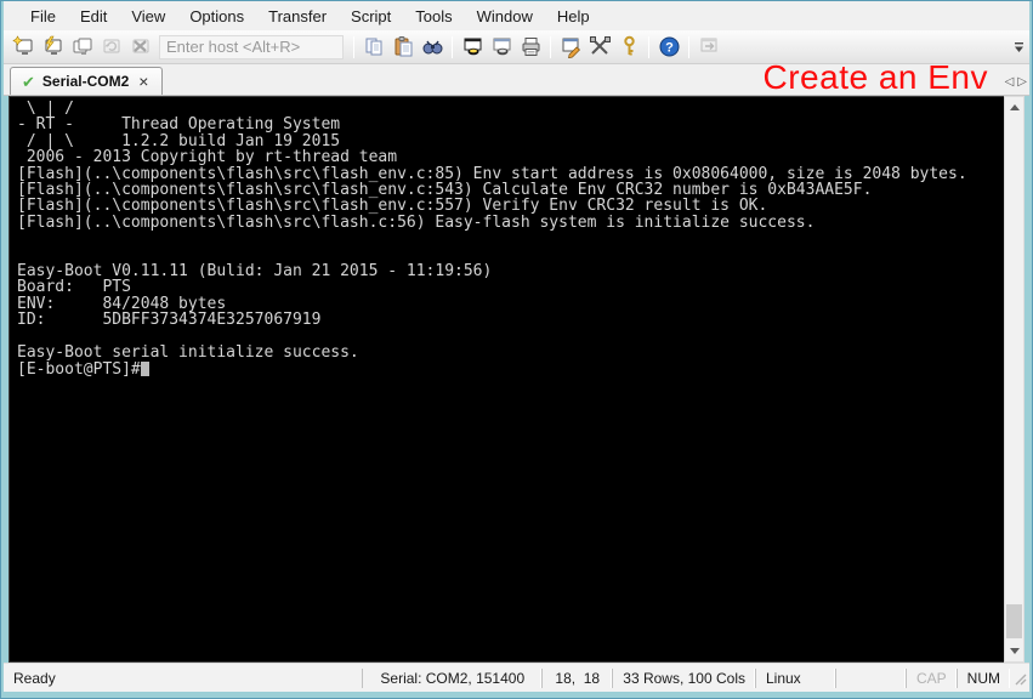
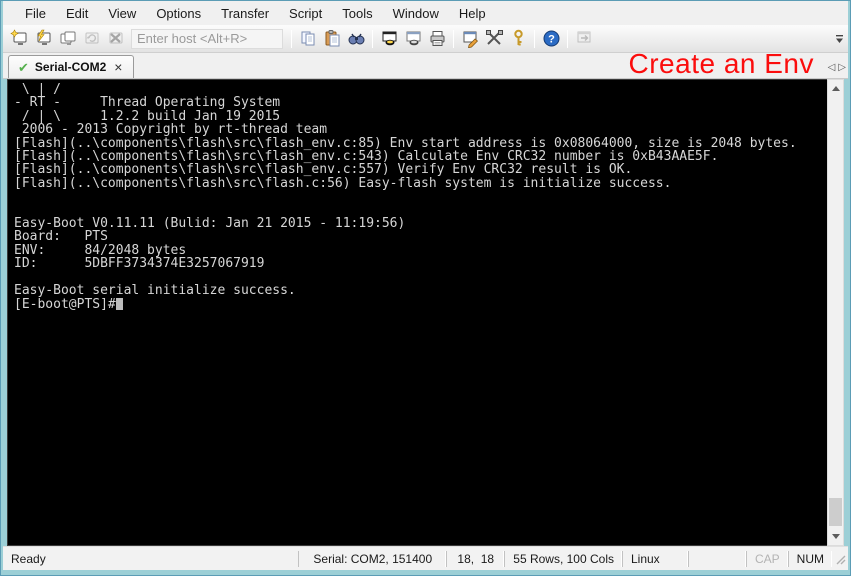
  File
  Edit
  View
  Options
  Transfer
  Script
  Tools
  Window
  Help
  Enter host <Alt+R>
  ?
  ✔
  Serial-COM2
  ×
  Create an Env
  ◁
  ▷
  \ | /
  - RT - Thread Operating System
  / | \ 1.2.2 build Jan 19 2015
  2006 - 2013 Copyright by rt-thread team
  [Flash](..\components\flash\src\flash_env.c:85) Env start address is 0x08064000, size is 2048 bytes.
  [Flash](..\components\flash\src\flash_env.c:543) Calculate Env CRC32 number is 0xB43AAE5F.
  [Flash](..\components\flash\src\flash_env.c:557) Verify Env CRC32 result is OK.
  [Flash](..\components\flash\src\flash.c:56) Easy-flash system is initialize success.
  Easy-Boot V0.11.11 (Bulid: Jan 21 2015 - 11:19:56)
  Board: PTS
  ENV: 84/2048 bytes
  ID: 5DBFF3734374E3257067919
  Easy-Boot serial initialize success.
  [E-boot@PTS]#
  Ready
  Serial: COM2, 151400
  18, 18
- 33 Rows, 100 Cols
+ 55 Rows, 100 Cols
  Linux
  CAP
  NUM
